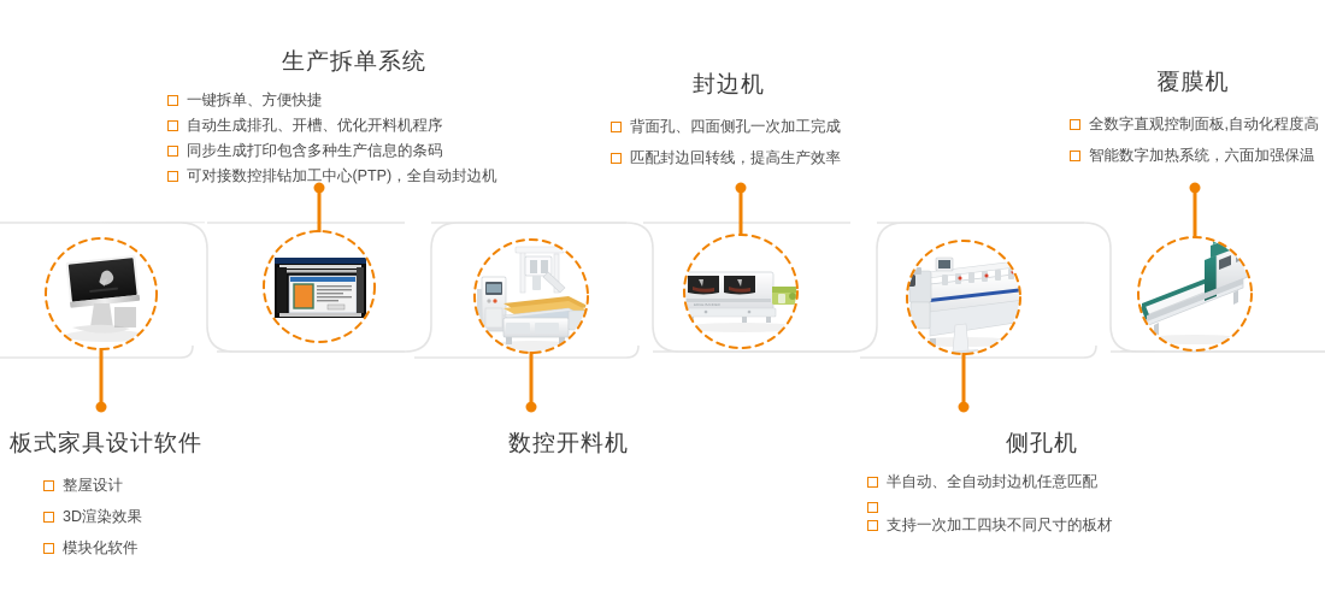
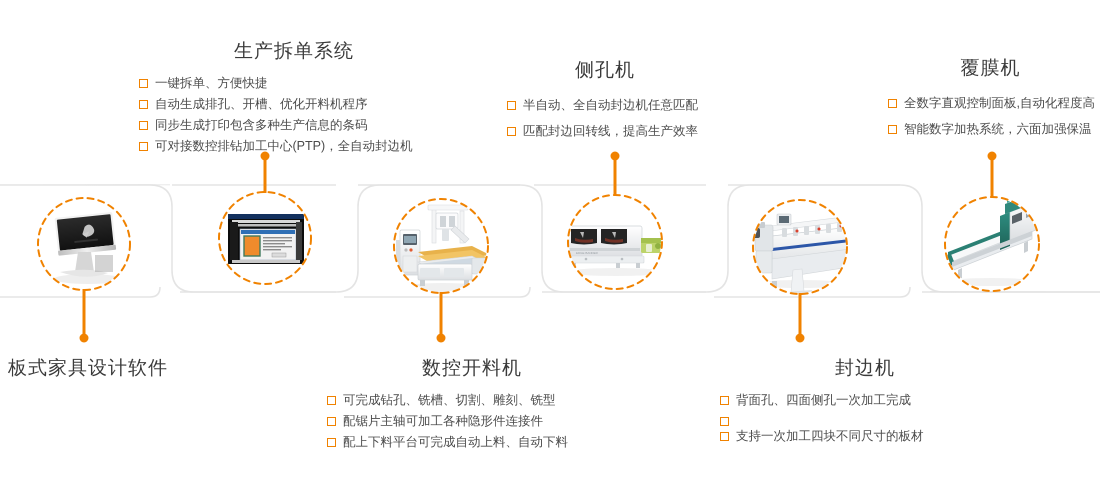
  生产拆单系统
  一键拆单、方便快捷
  自动生成排孔、开槽、优化开料机程序
  同步生成打印包含多种生产信息的条码
  可对接数控排钻加工中心(PTP)，全自动封边机
- 封边机
+ 侧孔机
- 背面孔、四面侧孔一次加工完成
+ 半自动、全自动封边机任意匹配
  匹配封边回转线，提高生产效率
  覆膜机
  全数字直观控制面板,自动化程度高
  智能数字加热系统，六面加强保温
  板式家具设计软件
- 整屋设计
- 3D渲染效果
- 模块化软件
  数控开料机
+ 可完成钻孔、铣槽、切割、雕刻、铣型
+ 配锯片主轴可加工各种隐形件连接件
+ 配上下料平台可完成自动上料、自动下料
- 侧孔机
+ 封边机
- 半自动、全自动封边机任意匹配
+ 背面孔、四面侧孔一次加工完成
  支持一次加工四块不同尺寸的板材
